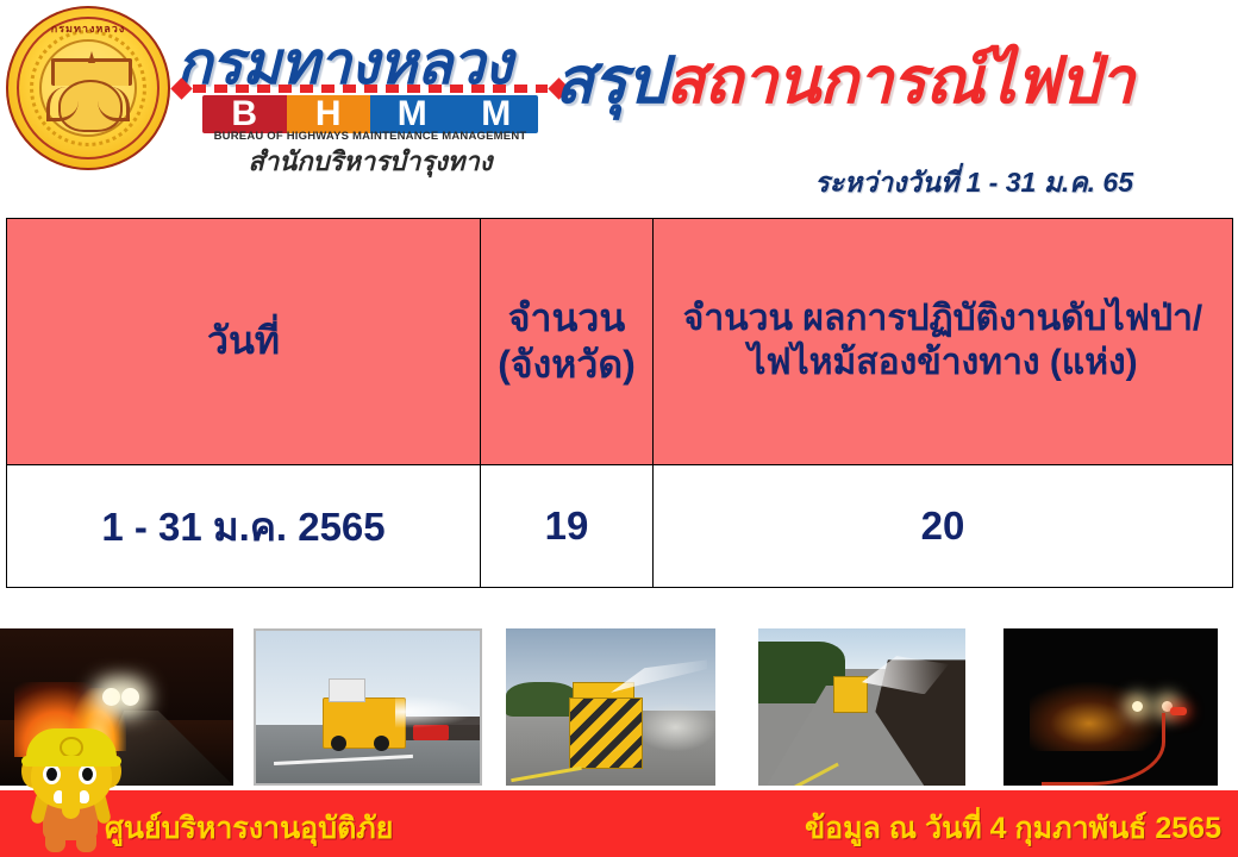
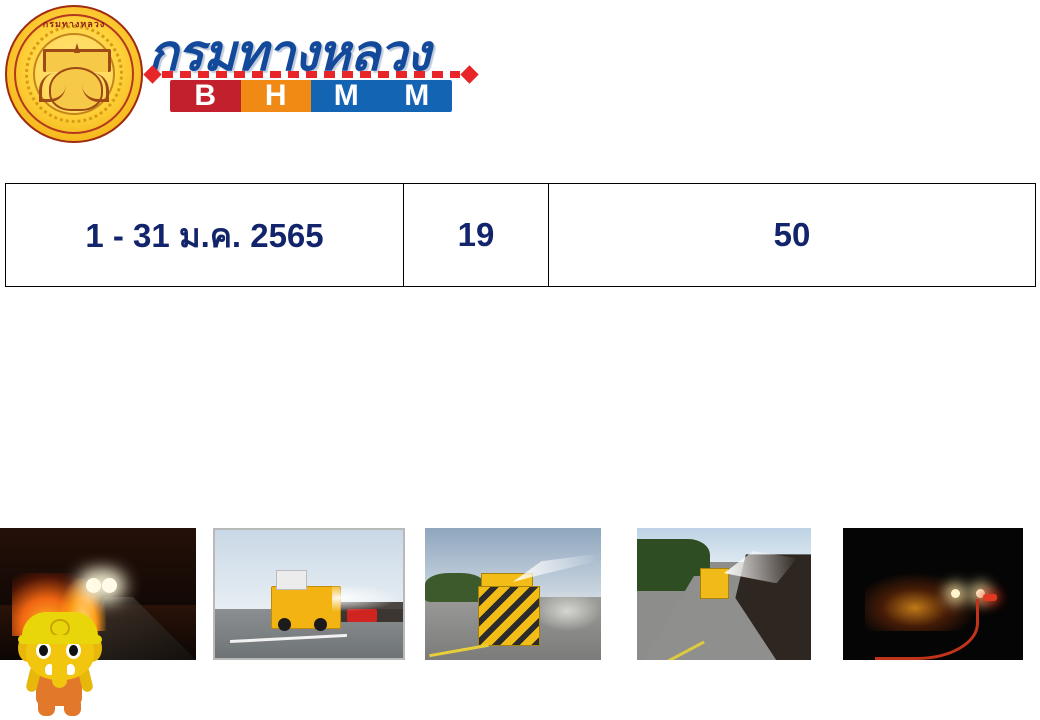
  กรมทางหลวง
  กรมทางหลวง
  B
  H
  M
  M
- BUREAU OF HIGHWAYS MAINTENANCE MANAGEMENT
- สำนักบริหารบำรุงทาง
- สรุปสถานการณ์ไฟป่า
- ระหว่างวันที่ 1 - 31 ม.ค. 65
- วันที่	จำนวน (จังหวัด)	จำนวน ผลการปฏิบัติงานดับไฟป่า/ ไฟไหม้สองข้างทาง (แห่ง)
- 1 - 31 ม.ค. 2565	19	20
+ 1 - 31 ม.ค. 2565	19	50
- ศูนย์บริหารงานอุบัติภัย
- ข้อมูล ณ วันที่ 4 กุมภาพันธ์ 2565
